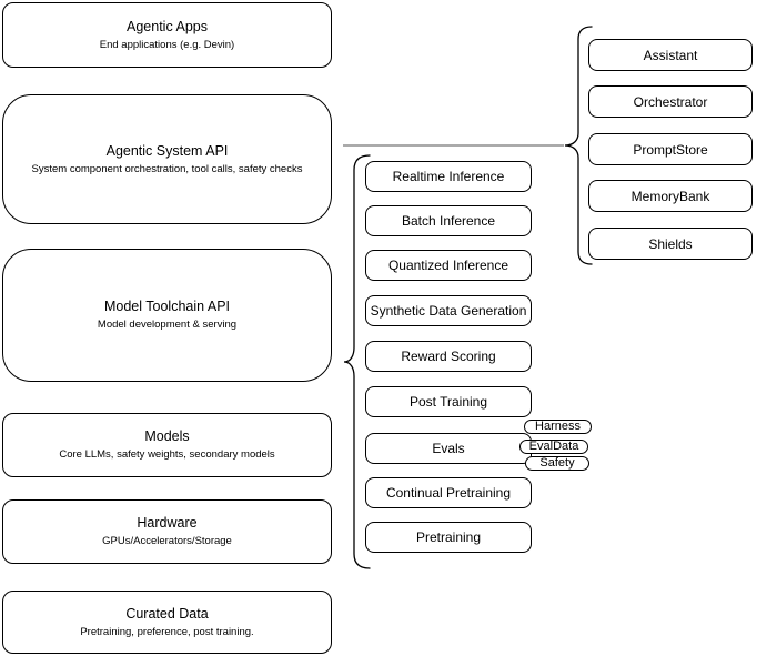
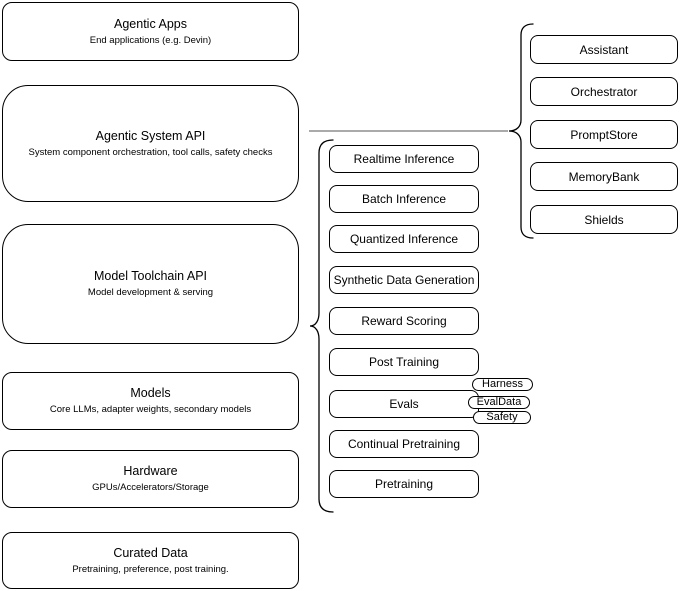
  Agentic Apps
  End applications (e.g. Devin)
  Agentic System API
  System component orchestration, tool calls, safety checks
  Model Toolchain API
  Model development & serving
  Models
- Core LLMs, safety weights, secondary models
+ Core LLMs, adapter weights, secondary models
  Hardware
  GPUs/Accelerators/Storage
  Curated Data
  Pretraining, preference, post training.
  Realtime Inference
  Batch Inference
  Quantized Inference
  Synthetic Data Generation
  Reward Scoring
  Post Training
  Evals
  Continual Pretraining
  Pretraining
  Harness
  EvalData
  Safety
  Assistant
  Orchestrator
  PromptStore
  MemoryBank
  Shields
